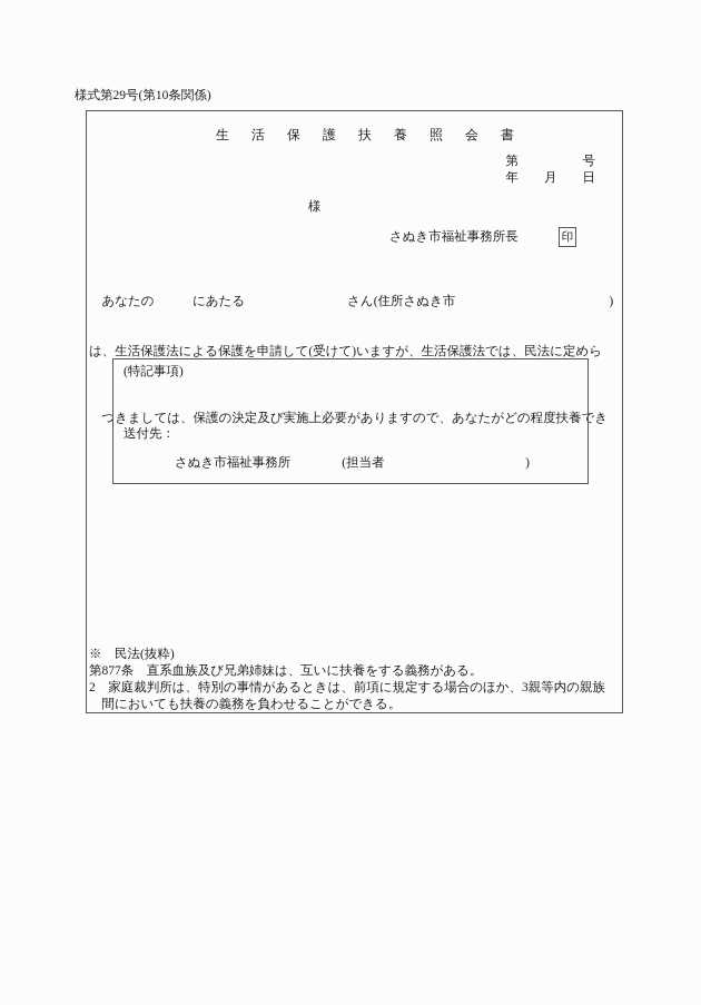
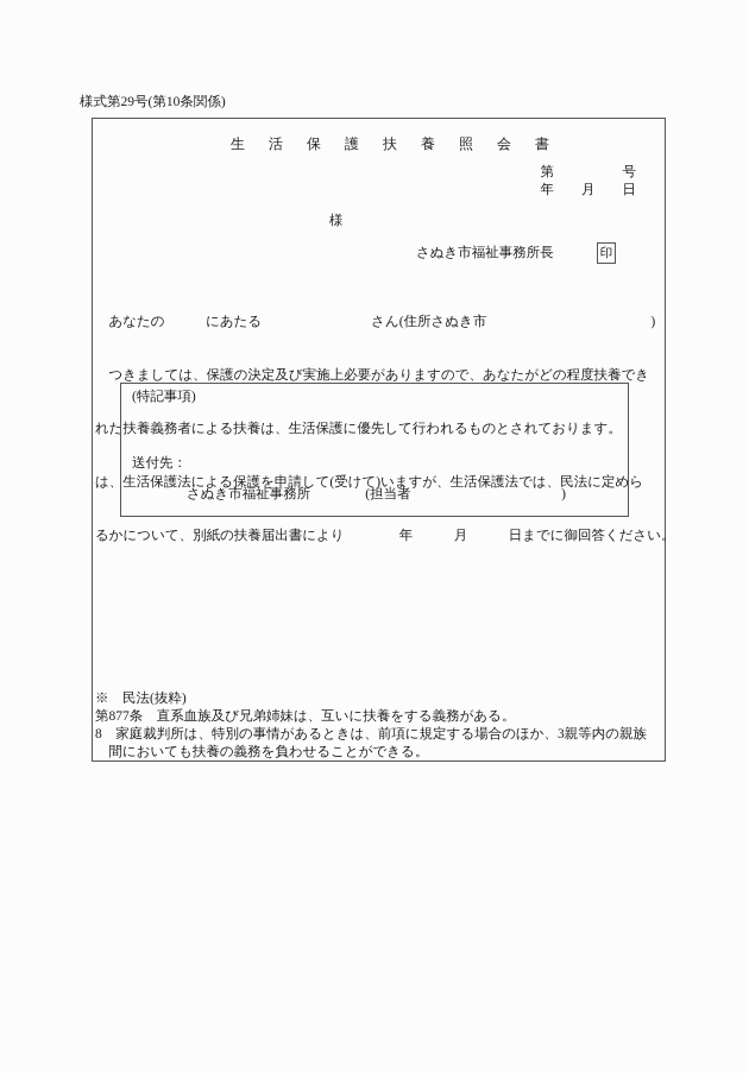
  様式第29号(第10条関係)
  生活保護扶養照会書
  第 号
  年 月 日
  様
  さぬき市福祉事務所長
  印
  あなたの にあたる さん(住所さぬき市 )
- は、生活保護法による保護を申請して(受けて)いますが、生活保護法では、民法に定めら
+ つきましては、保護の決定及び実施上必要がありますので、あなたがどの程度扶養でき
+ れた扶養義務者による扶養は、生活保護に優先して行われるものとされております。
- つきましては、保護の決定及び実施上必要がありますので、あなたがどの程度扶養でき
+ は、生活保護法による保護を申請して(受けて)いますが、生活保護法では、民法に定めら
+ るかについて、別紙の扶養届出書により 年 月 日までに御回答ください。
  (特記事項)
  送付先：
  さぬき市福祉事務所 (担当者 )
  ※ 民法(抜粋)
  第877条 直系血族及び兄弟姉妹は、互いに扶養をする義務がある。
- 2 家庭裁判所は、特別の事情があるときは、前項に規定する場合のほか、3親等内の親族
+ 8 家庭裁判所は、特別の事情があるときは、前項に規定する場合のほか、3親等内の親族
  間においても扶養の義務を負わせることができる。
